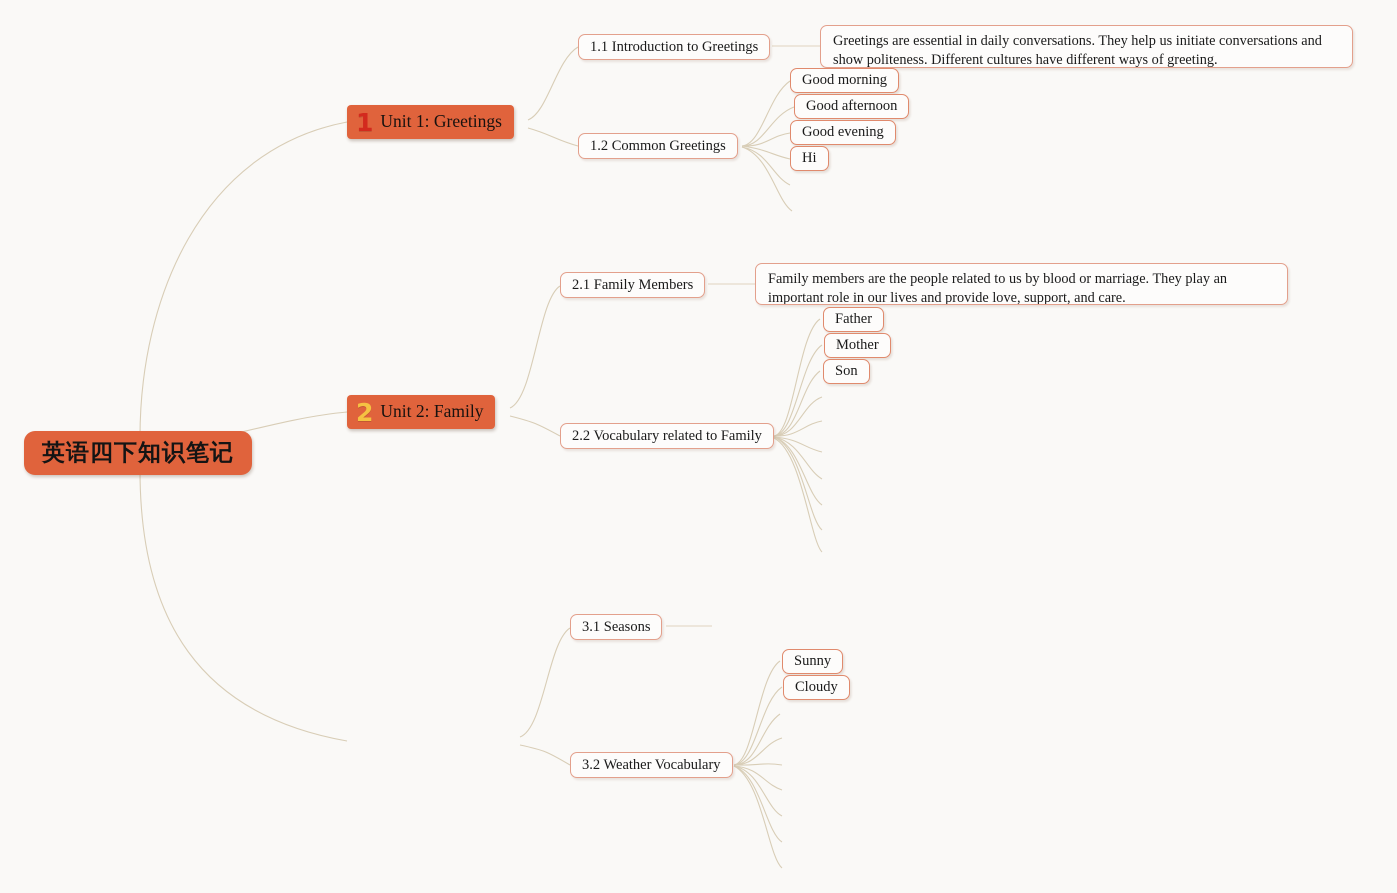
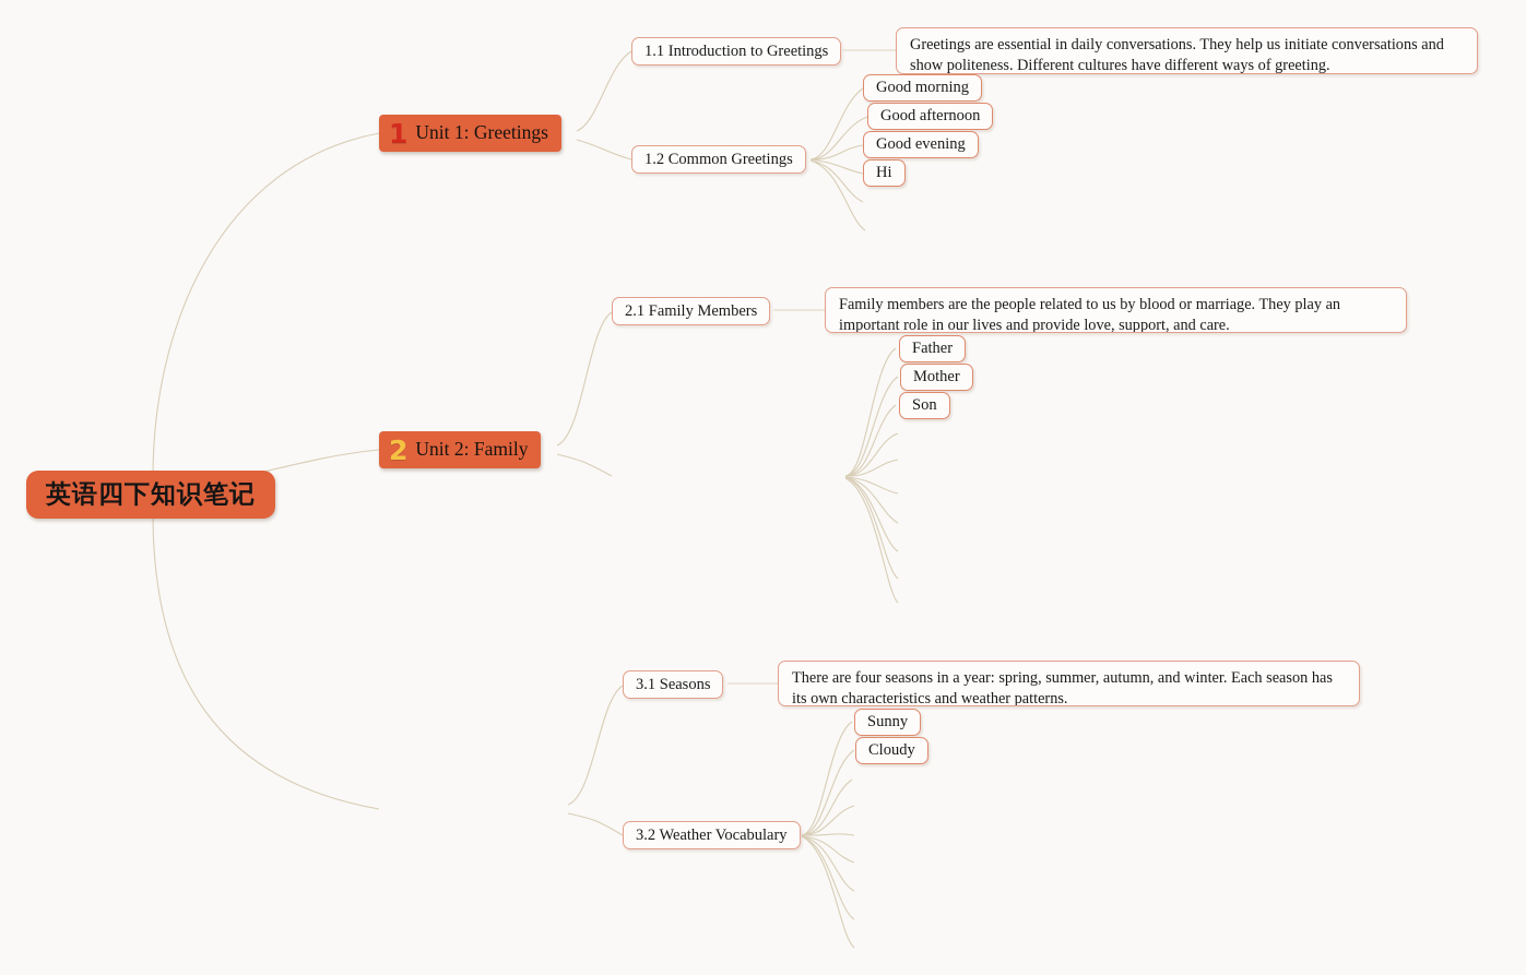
  英语四下知识笔记
  1
  Unit 1: Greetings
  1.1 Introduction to Greetings
  Greetings are essential in daily conversations. They help us initiate conversations and show politeness. Different cultures have different ways of greeting.
  1.2 Common Greetings
  Good morning
  Good afternoon
  Good evening
  Hi
  2
  Unit 2: Family
  2.1 Family Members
  Family members are the people related to us by blood or marriage. They play an important role in our lives and provide love, support, and care.
- 2.2 Vocabulary related to Family
  Father
  Mother
  Son
  3.1 Seasons
+ There are four seasons in a year: spring, summer, autumn, and winter. Each season has its own characteristics and weather patterns.
  3.2 Weather Vocabulary
  Sunny
  Cloudy
